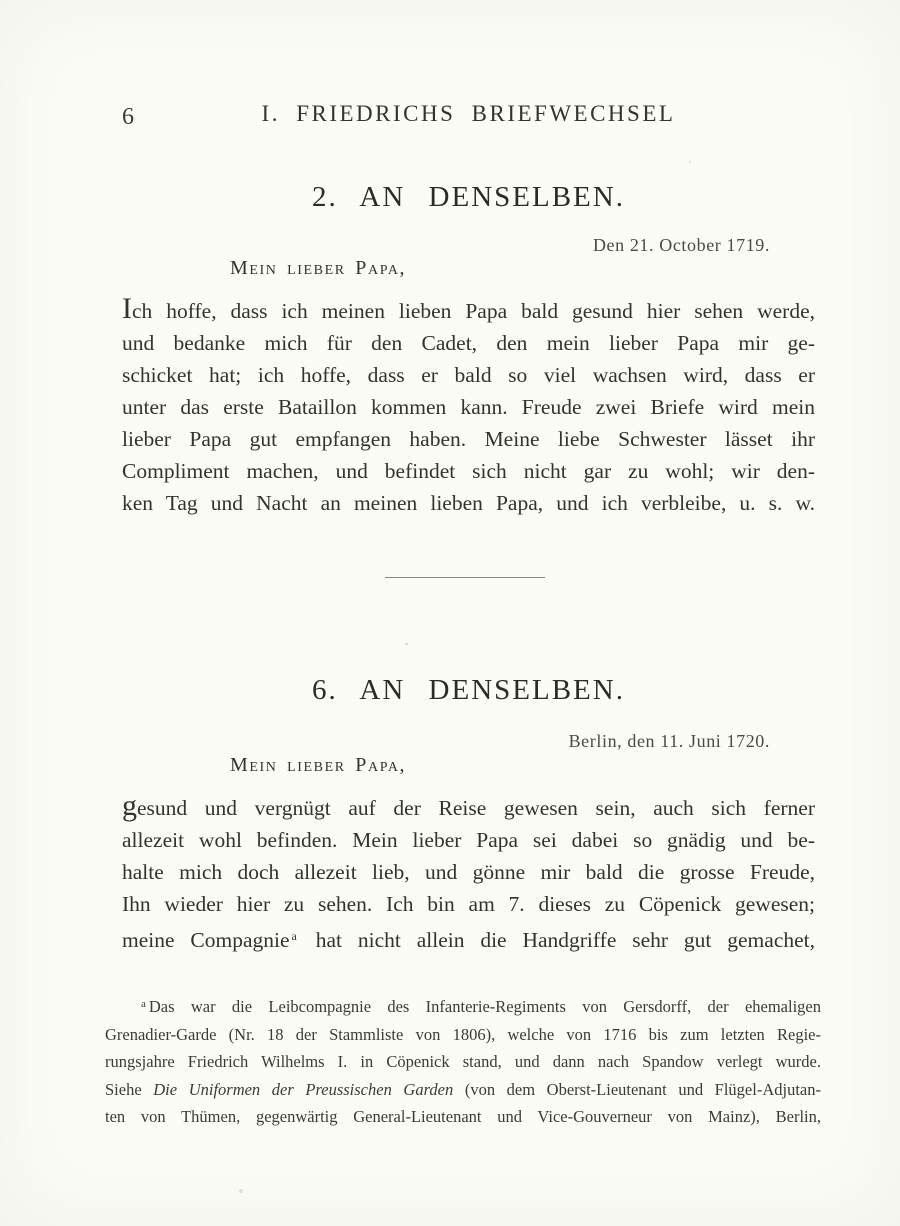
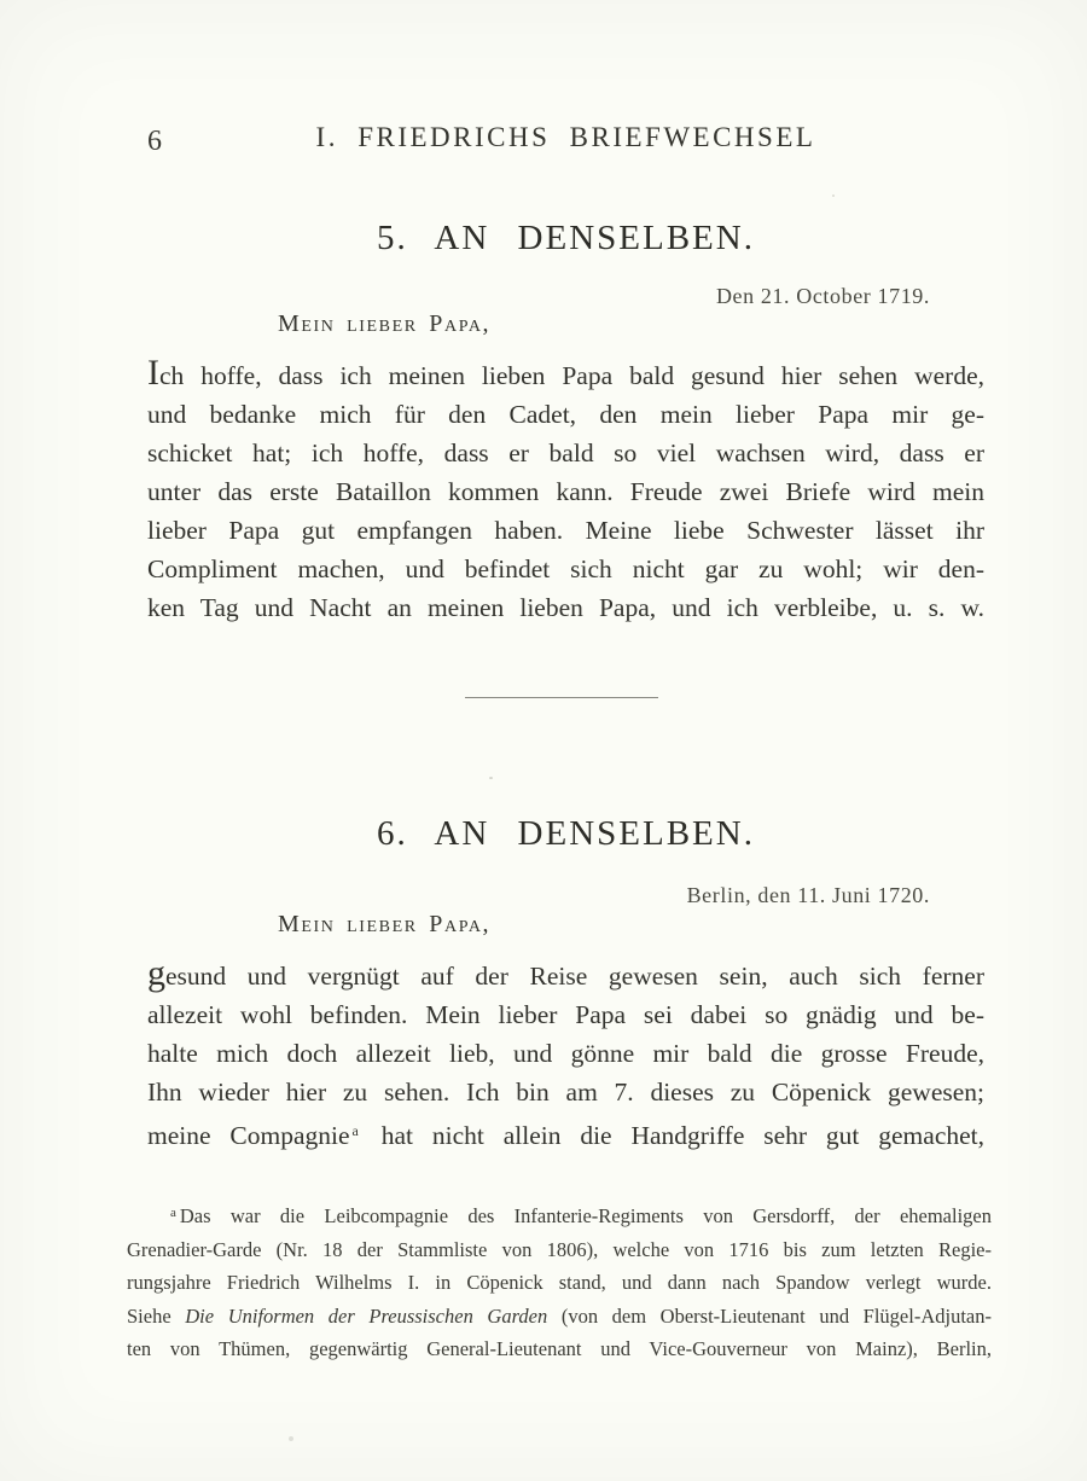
  6
  I. FRIEDRICHS BRIEFWECHSEL
- 2. AN DENSELBEN.
+ 5. AN DENSELBEN.
  Den 21. October 1719.
  Mein lieber Papa,
  Ich hoffe, dass ich meinen lieben Papa bald gesund hier sehen werde,
  und bedanke mich für den Cadet, den mein lieber Papa mir ge-
  schicket hat; ich hoffe, dass er bald so viel wachsen wird, dass er
  unter das erste Bataillon kommen kann. Freude zwei Briefe wird mein
  lieber Papa gut empfangen haben. Meine liebe Schwester lässet ihr
  Compliment machen, und befindet sich nicht gar zu wohl; wir den-
  ken Tag und Nacht an meinen lieben Papa, und ich verbleibe, u. s. w.
  6. AN DENSELBEN.
  Berlin, den 11. Juni 1720.
  Mein lieber Papa,
  gesund und vergnügt auf der Reise gewesen sein, auch sich ferner
  allezeit wohl befinden. Mein lieber Papa sei dabei so gnädig und be-
  halte mich doch allezeit lieb, und gönne mir bald die grosse Freude,
  Ihn wieder hier zu sehen. Ich bin am 7. dieses zu Cöpenick gewesen;
  meine Compagnie a hat nicht allein die Handgriffe sehr gut gemachet,
  a Das war die Leibcompagnie des Infanterie-Regiments von Gersdorff, der ehemaligen
  Grenadier-Garde (Nr. 18 der Stammliste von 1806), welche von 1716 bis zum letzten Regie-
  rungsjahre Friedrich Wilhelms I. in Cöpenick stand, und dann nach Spandow verlegt wurde.
  Siehe Die Uniformen der Preussischen Garden (von dem Oberst-Lieutenant und Flügel-Adjutan-
  ten von Thümen, gegenwärtig General-Lieutenant und Vice-Gouverneur von Mainz), Berlin,
